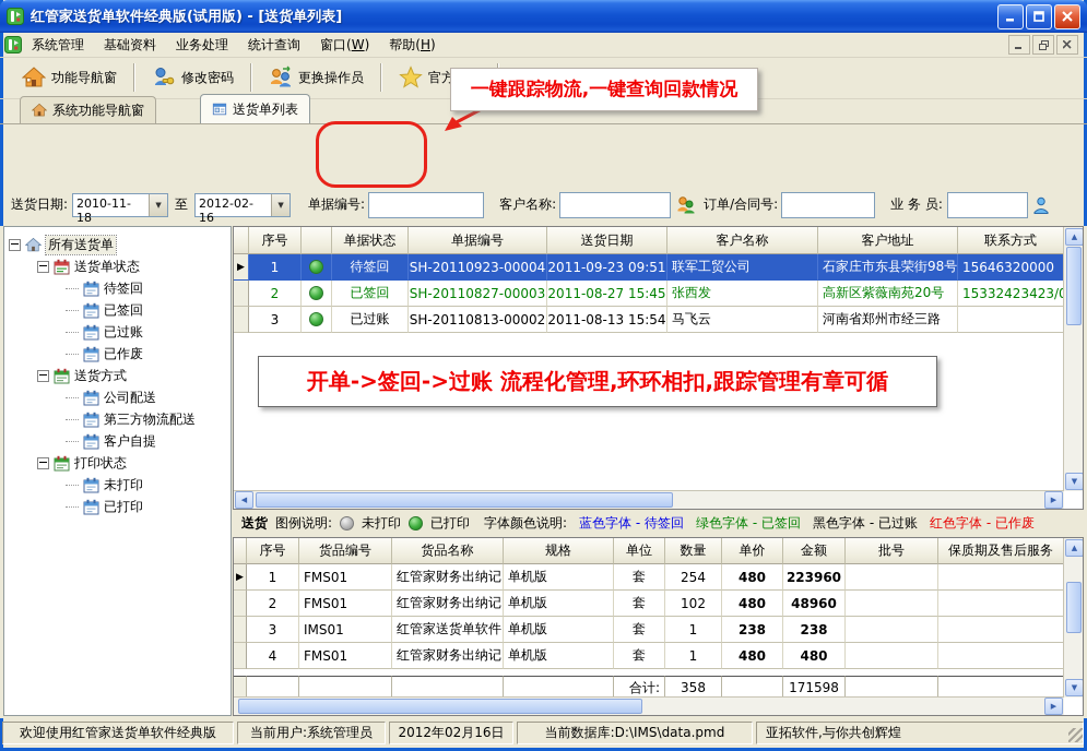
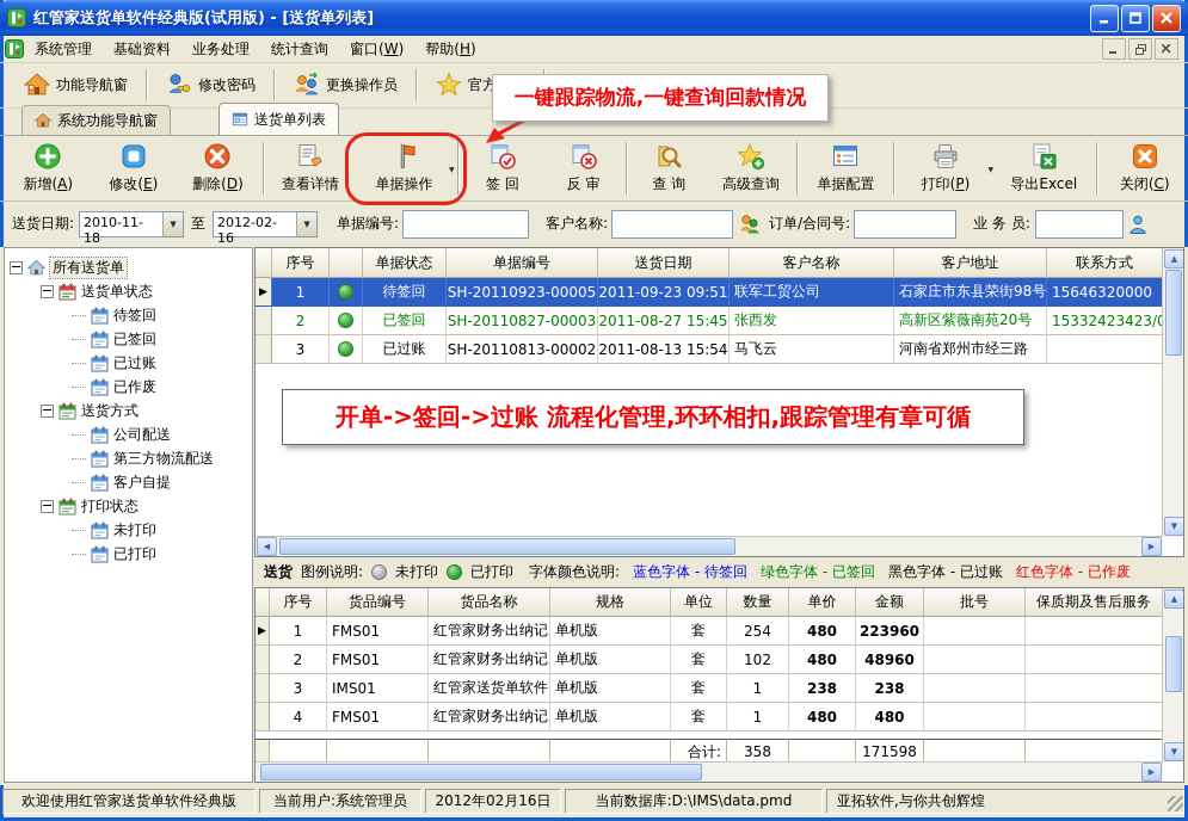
  红管家送货单软件经典版(试用版) - [送货单列表]
  系统管理
  基础资料
  业务处理
  统计查询
  窗口(W)
  帮助(H)
  功能导航窗
  修改密码
  更换操作员
  系统功能导航窗
  送货单列表
+ 新增(A)
+ 修改(E)
+ 删除(D)
+ 查看详情
+ 单据操作
+ 签 回
+ 反 审
+ 查 询
+ 高级查询
+ 单据配置
+ 打印(P)
+ 导出Excel
+ 关闭(C)
  送货日期:
  2010-11-18
  ▼
  至
  2012-02-16
  ▼
  单据编号:
  客户名称:
  订单/合同号:
  业 务 员:
  所有送货单
  送货单状态
  待签回
  已签回
  已过账
  已作废
  送货方式
  公司配送
  第三方物流配送
  客户自提
  打印状态
  未打印
  已打印
  序号
  单据状态
  单据编号
  送货日期
  客户名称
  客户地址
  联系方式
  ▶
  1
  待签回
- SH-20110923-00004
+ SH-20110923-00005
  2011-09-23 09:51
  联军工贸公司
  石家庄市东县荣街98号
  15646320000
  2
  已签回
  SH-20110827-00003
  2011-08-27 15:45
  张西发
  高新区紫薇南苑20号
  15332423423/
  3
  已过账
  SH-20110813-00002
  2011-08-13 15:54
  马飞云
  河南省郑州市经三路
  ▲
  ▼
  ◀
  ▶
  送货
  图例说明:
  未打印
  已打印
  字体颜色说明:
  蓝色字体 - 待签回
  绿色字体 - 已签回
  黑色字体 - 已过账
  红色字体 - 已作废
  序号
  货品编号
  货品名称
  规格
  单位
  数量
  单价
  金额
  批号
  保质期及售后服务
  ▶
  1
  FMS01
  红管家财务出纳记
  单机版
  套
  254
  480
  223960
  2
  FMS01
  红管家财务出纳记
  单机版
  套
  102
  480
  48960
  3
  IMS01
  红管家送货单软件
  单机版
  套
  1
  238
  238
  4
  FMS01
  红管家财务出纳记
  单机版
  套
  1
  480
  480
  合计:
  358
  171598
  ▲
  ▼
  ▶
  欢迎使用红管家送货单软件经典版
  当前用户:系统管理员
  2012年02月16日
  当前数据库:D:\IMS\data.pmd
  亚拓软件,与你共创辉煌
  一键跟踪物流,一键查询回款情况
  开单->签回->过账 流程化管理,环环相扣,跟踪管理有章可循
